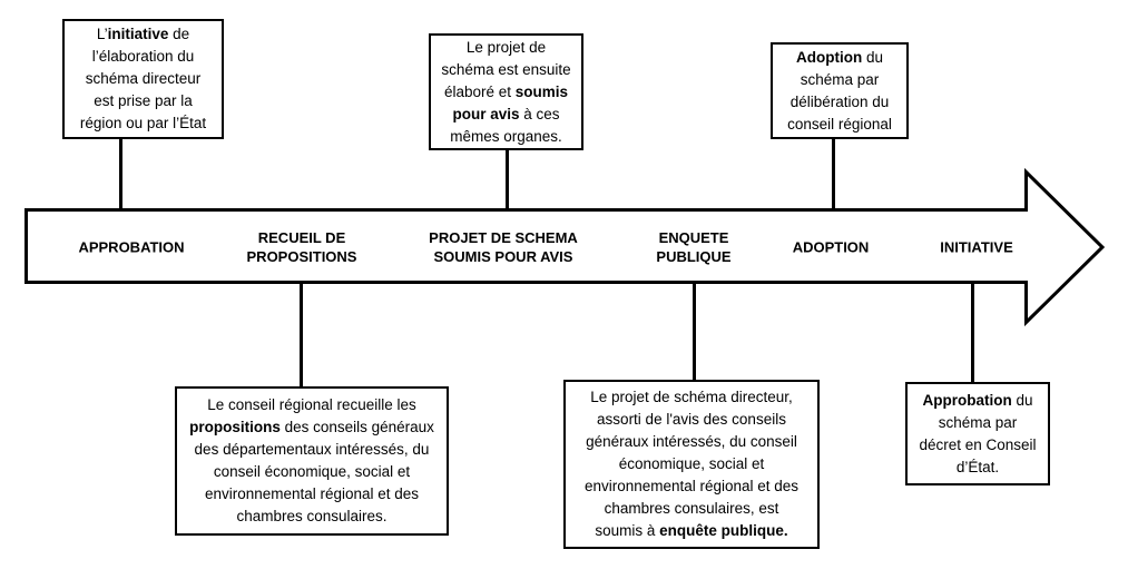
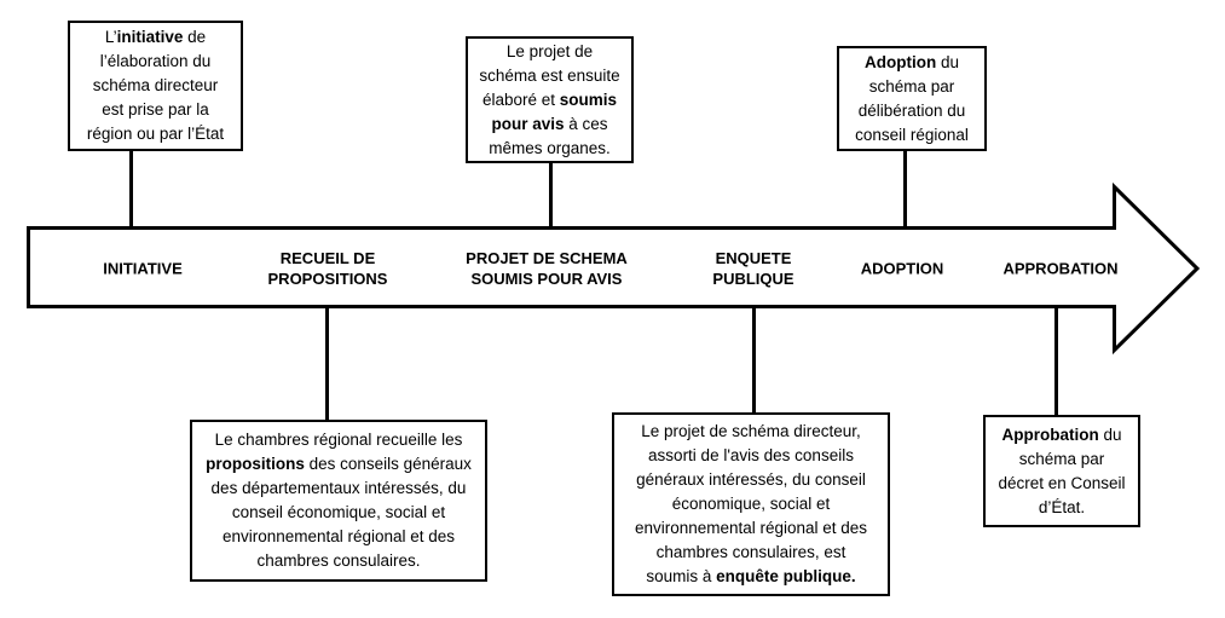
- APPROBATION
+ INITIATIVE
  RECUEIL DE
  PROPOSITIONS
  PROJET DE SCHEMA
  SOUMIS POUR AVIS
  ENQUETE
  PUBLIQUE
  ADOPTION
- INITIATIVE
+ APPROBATION
  L’initiative de
  l’élaboration du
  schéma directeur
  est prise par la
  région ou par l’État
  Le projet de
  schéma est ensuite
  élaboré et soumis
  pour avis à ces
  mêmes organes.
  Adoption du
  schéma par
  délibération du
  conseil régional
- Le conseil régional recueille les
+ Le chambres régional recueille les
  propositions des conseils généraux
  des départementaux intéressés, du
  conseil économique, social et
  environnemental régional et des
  chambres consulaires.
  Le projet de schéma directeur,
  assorti de l'avis des conseils
  généraux intéressés, du conseil
  économique, social et
  environnemental régional et des
  chambres consulaires, est
  soumis à enquête publique.
  Approbation du
  schéma par
  décret en Conseil
  d’État.
